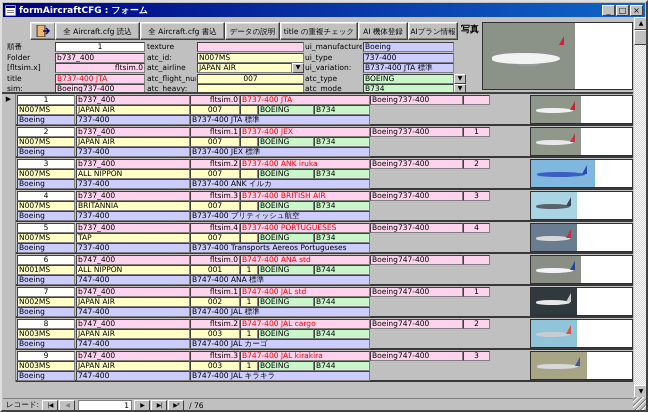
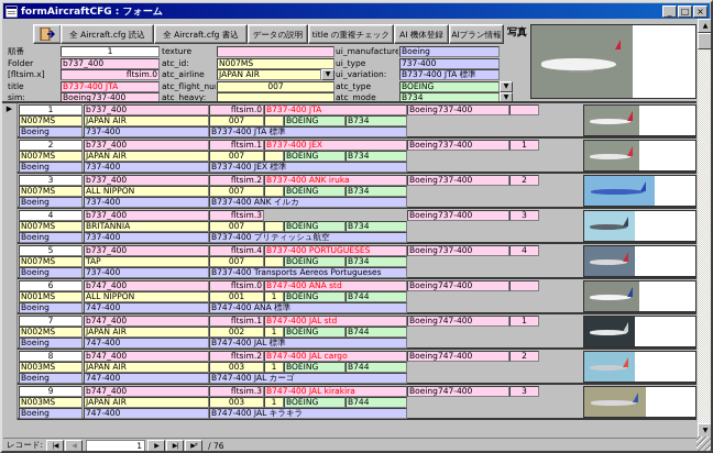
  formAircraftCFG : フォーム
  _
  □
  ×
  全 Aircraft.cfg 読込
  全 Aircraft.cfg 書込
  データの説明
  title の重複チェック
  AI 機体登録
  AIプラン情報
  写真
  順番
  1
  Folder
  b737_400
  [fltsim.x]
  fltsim.0
  title
  B737-400 JTA
  sim:
  Boeing737-400
  texture
  atc_id:
  N007MS
  atc_airline
  JAPAN AIR
  atc_flight_nu
  007
  atc_heavy:
  ui_manufacture
  Boeing
  ui_type
  737-400
  ui_variation:
  B737-400 JTA 標準
  atc_type
  BOEING
  atc_mode
  B734
  ▶
  1
  b737_400
  fltsim.0
  B737-400 JTA
  Boeing737-400
  N007MS
  JAPAN AIR
  007
  BOEING
  B734
  Boeing
  737-400
  B737-400 JTA 標準
  2
  b737_400
  fltsim.1
  B737-400 JEX
  Boeing737-400
  1
  N007MS
  JAPAN AIR
  007
  BOEING
  B734
  Boeing
  737-400
  B737-400 JEX 標準
  3
  b737_400
  fltsim.2
  B737-400 ANK iruka
  Boeing737-400
  2
  N007MS
  ALL NIPPON
  007
  BOEING
  B734
  Boeing
  737-400
  B737-400 ANK イルカ
  4
  b737_400
  fltsim.3
- B737-400 BRITISH AIR
  Boeing737-400
  3
  N007MS
  BRITANNIA
  007
  BOEING
  B734
  Boeing
  737-400
  B737-400 ブリティッシュ航空
  5
  b737_400
  fltsim.4
  B737-400 PORTUGUESES
  Boeing737-400
  4
  N007MS
  TAP
  007
  BOEING
  B734
  Boeing
  737-400
  B737-400 Transports Aereos Portugueses
  6
  b747_400
  fltsim.0
  B747-400 ANA std
  Boeing747-400
  N001MS
  ALL NIPPON
  001
  1
  BOEING
  B744
  Boeing
  747-400
  B747-400 ANA 標準
  7
  b747_400
  fltsim.1
  B747-400 JAL std
  Boeing747-400
  1
  N002MS
  JAPAN AIR
  002
  1
  BOEING
  B744
  Boeing
  747-400
  B747-400 JAL 標準
  8
  b747_400
  fltsim.2
  B747-400 JAL cargo
  Boeing747-400
  2
  N003MS
  JAPAN AIR
  003
  1
  BOEING
  B744
  Boeing
  747-400
  B747-400 JAL カーゴ
  9
  b747_400
  fltsim.3
  B747-400 JAL kirakira
  Boeing747-400
  3
  N003MS
  JAPAN AIR
  003
  1
  BOEING
  B744
  Boeing
  747-400
  B747-400 JAL キラキラ
  レコード:
  1
  / 76
